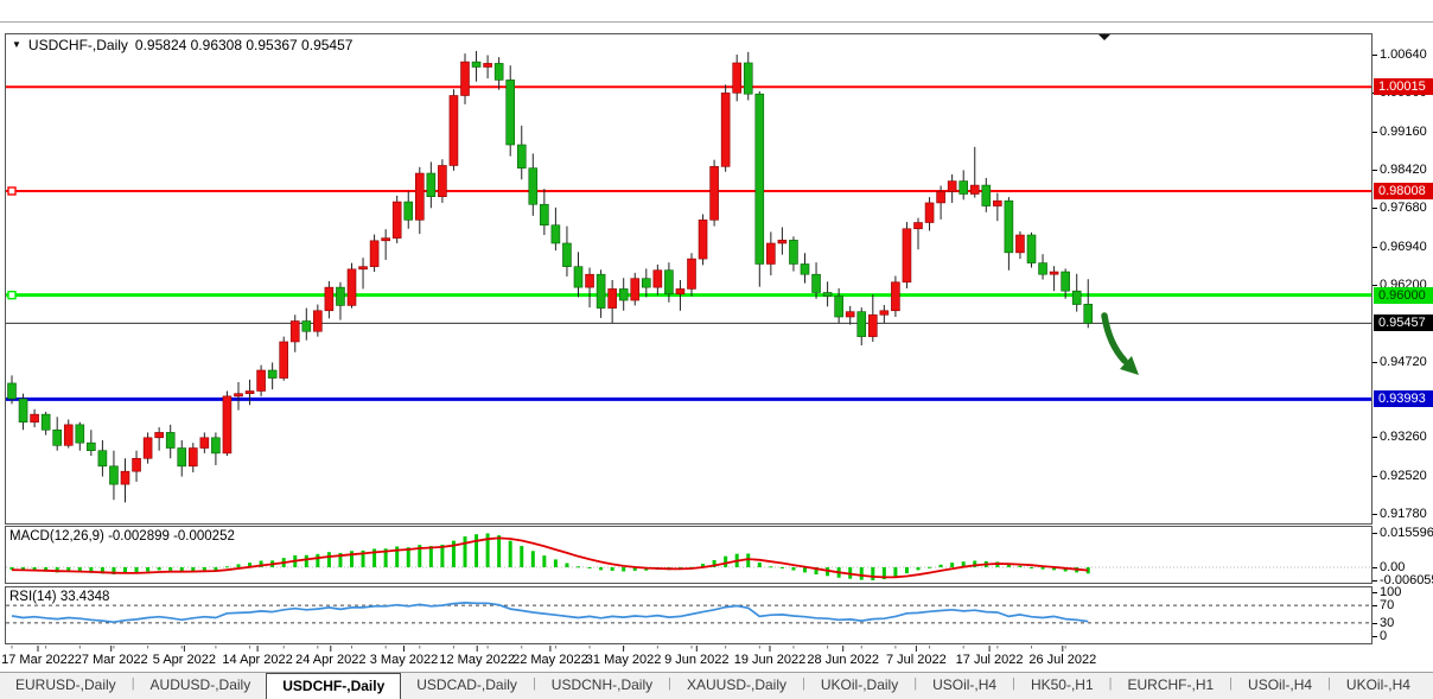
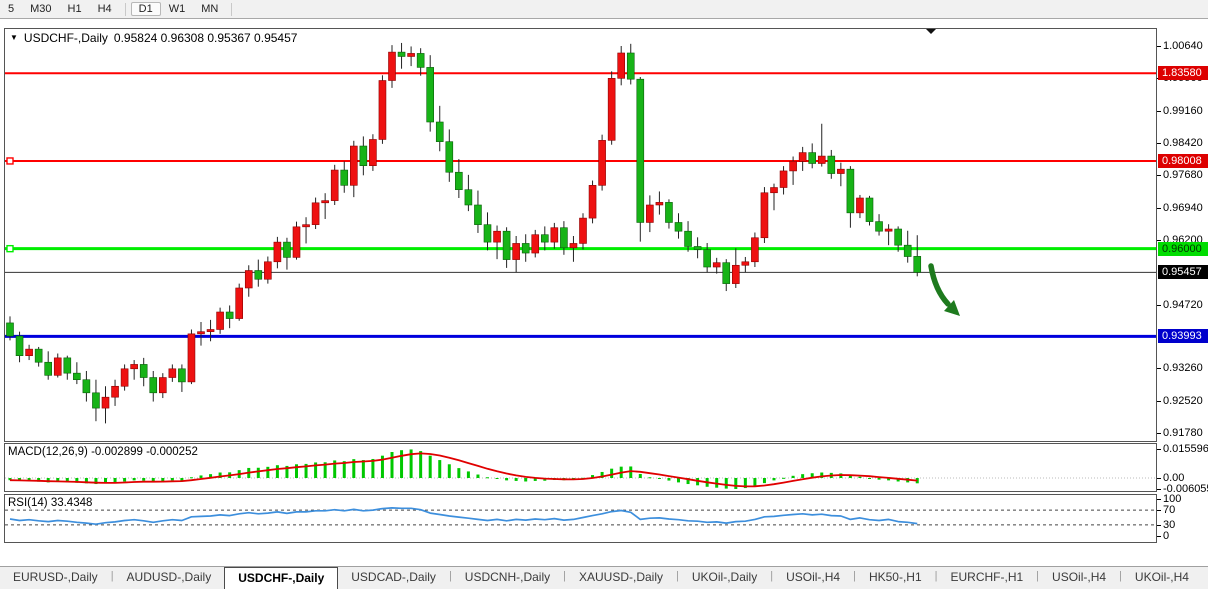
+ 5
+ M30
+ H1
+ H4
+ D1
+ W1
+ MN
  ▼
  USDCHF-,Daily
  0.95824 0.96308 0.95367 0.95457
  MACD(12,26,9) -0.002899 -0.000252
  RSI(14) 33.4348
  1.00640
  0.99160
  0.98420
  0.97680
  0.96940
  0.96200
  0.94720
  0.93260
  0.92520
  0.91780
  0.015596
  0.00
  -0.00605
  100
  70
  30
  0
- 1.00015
+ 1.83580
  0.98008
  0.96000
  0.95457
  0.93993
- 17 Mar 2022
- 27 Mar 2022
- 5 Apr 2022
- 14 Apr 2022
- 24 Apr 2022
- 3 May 2022
- 12 May 2022
- 22 May 2022
- 31 May 2022
- 9 Jun 2022
- 19 Jun 2022
- 28 Jun 2022
- 7 Jul 2022
- 17 Jul 2022
- 26 Jul 2022
  EURUSD-,Daily
  |
  AUDUSD-,Daily
  USDCHF-,Daily
  USDCAD-,Daily
  |
  USDCNH-,Daily
  |
  XAUUSD-,Daily
  |
  UKOil-,Daily
  |
  USOil-,H4
  |
  HK50-,H1
  |
  EURCHF-,H1
  |
  USOil-,H4
  |
  UKOil-,H4
